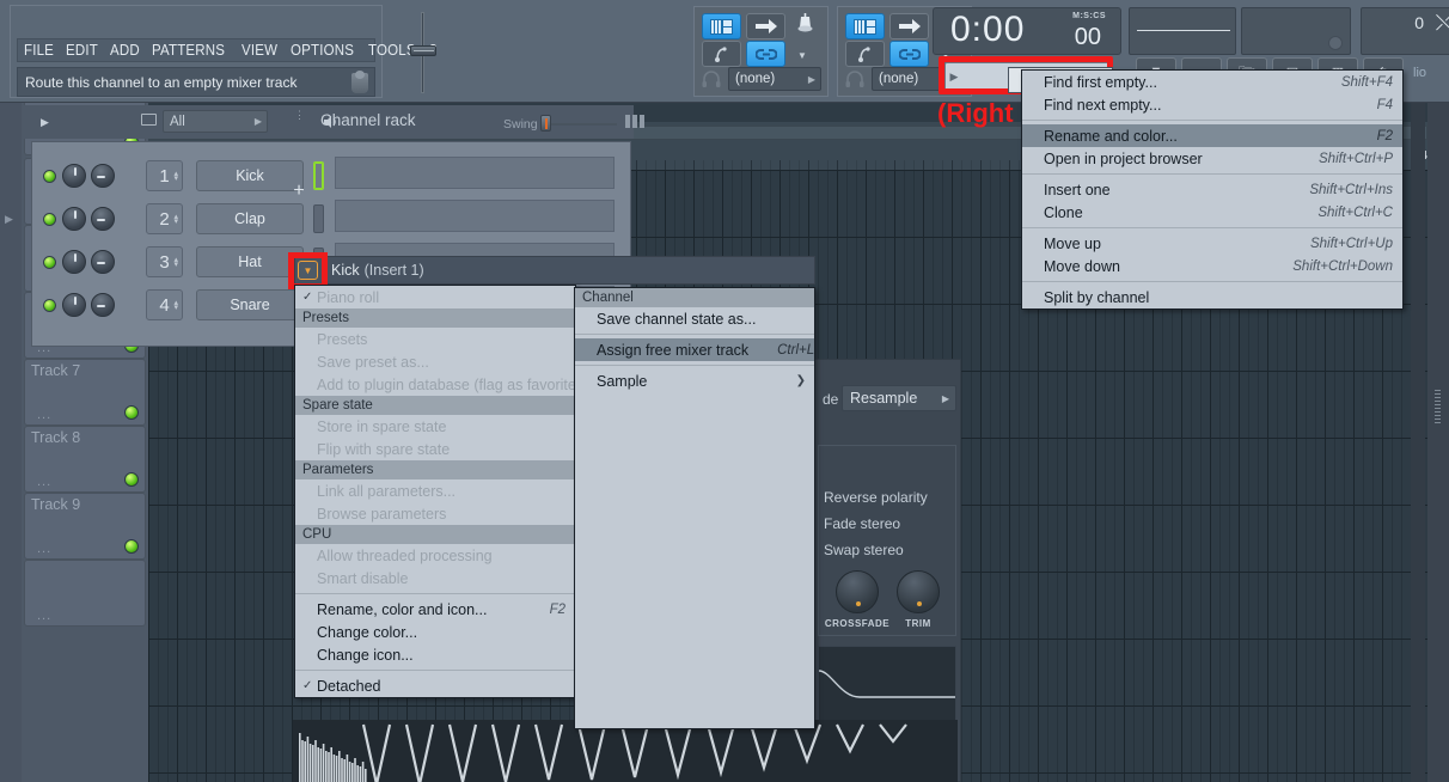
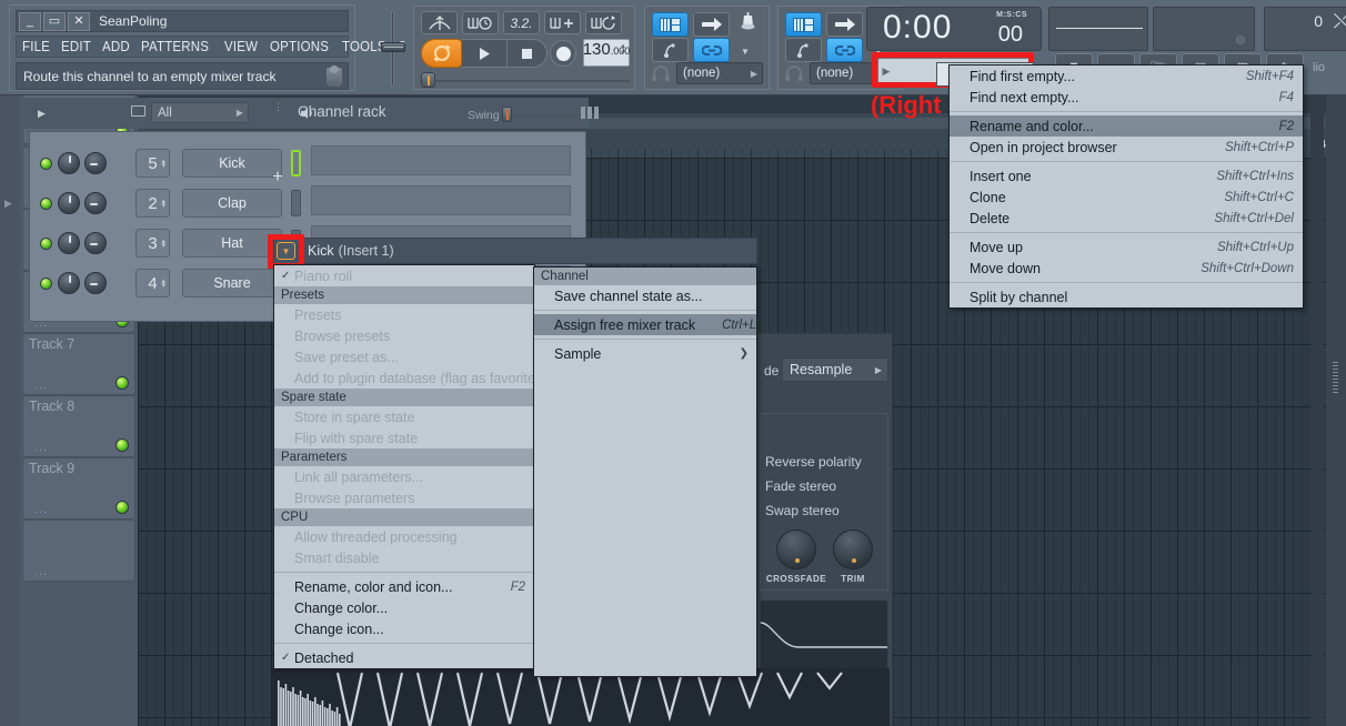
  de
  Resample
  ▶
  Reverse polarity
  Fade stereo
  Swap stereo
  CROSSFADE
  TRIM
  ▶
  ...
  Track 7
  ...
  Track 8
  ...
  Track 9
  ...
  ...
  ▶
  All
  ▶
  ⋮
  Channel rack
  Swing
- 1
+ 5
  Kick
  2
  Clap
  3
  Hat
  4
  Snare
  +
+ _
+ ▭
+ ✕
+ SeanPoling
  FILE
  EDIT
  ADD
  PATTERNS
  VIEW
  OPTIONS
  TOOL
  Route this channel to an empty mixer track
+ 3.2.
+ 130
+ .000
  ▼
  (none)
  ▶
  ▼
  (none)
  0:00
  00
  0
  ⤬
  ▶
  lio
  Kick
  (Insert 1)
  ▼
  Find first empty...
  Shift+F4
  Find next empty...
  F4
  Rename and color...
  F2
  Open in project browser
  Shift+Ctrl+P
  Insert one
  Shift+Ctrl+Ins
  Clone
  Shift+Ctrl+C
+ Delete
+ Shift+Ctrl+Del
  Move up
  Shift+Ctrl+Up
  Move down
  Shift+Ctrl+Down
  Split by channel
  ✓
  Piano roll
  Presets
  Presets
+ Browse presets
  Save preset as...
  Add to plugin database (flag as favorite
  Spare state
  Store in spare state
  Flip with spare state
  Parameters
  Link all parameters...
  Browse parameters
  CPU
  Allow threaded processing
  Smart disable
  Rename, color and icon...
  F2
  Change color...
  Change icon...
  ✓
  Detached
  Channel
  Save channel state as...
  Assign free mixer track
  Ctrl+L
  Sample
  ❯
